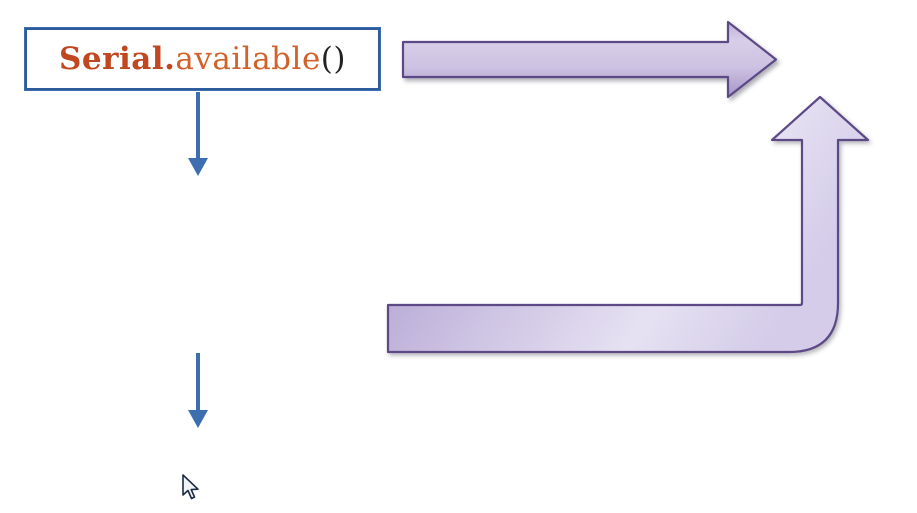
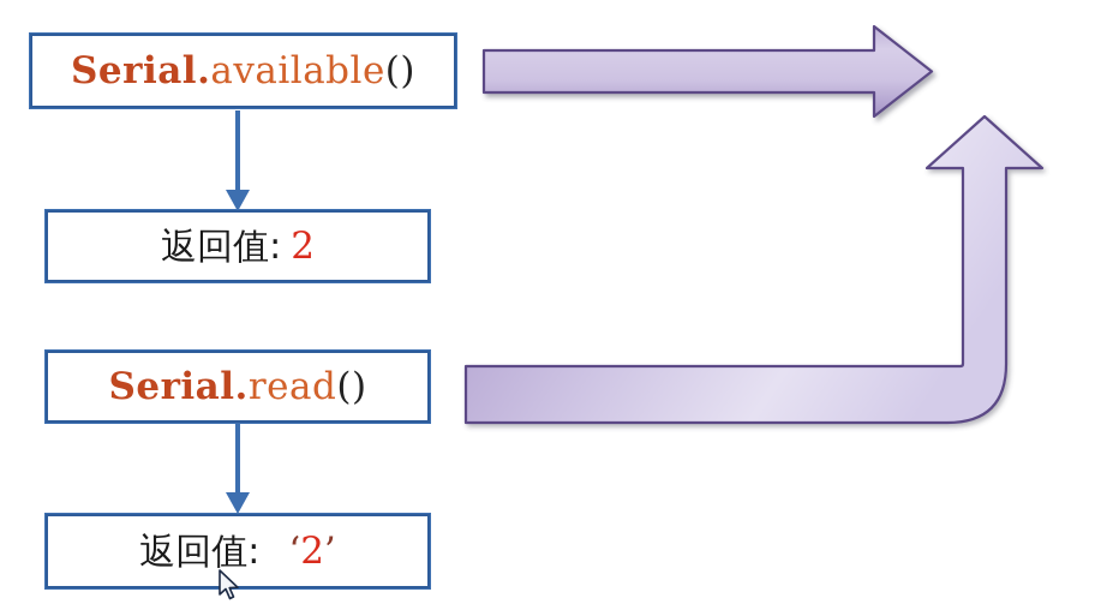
  Serial.available()
+ 返回值: 2
+ Serial.read()
+ 返回值: ‘2’
